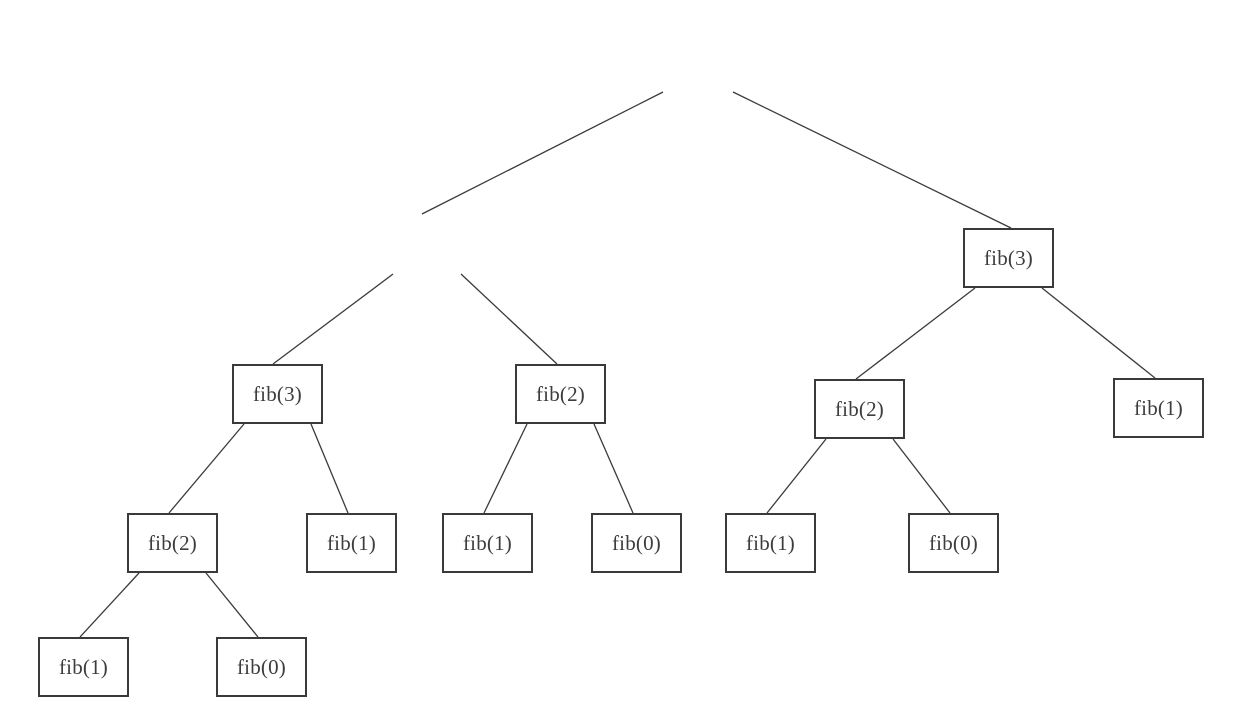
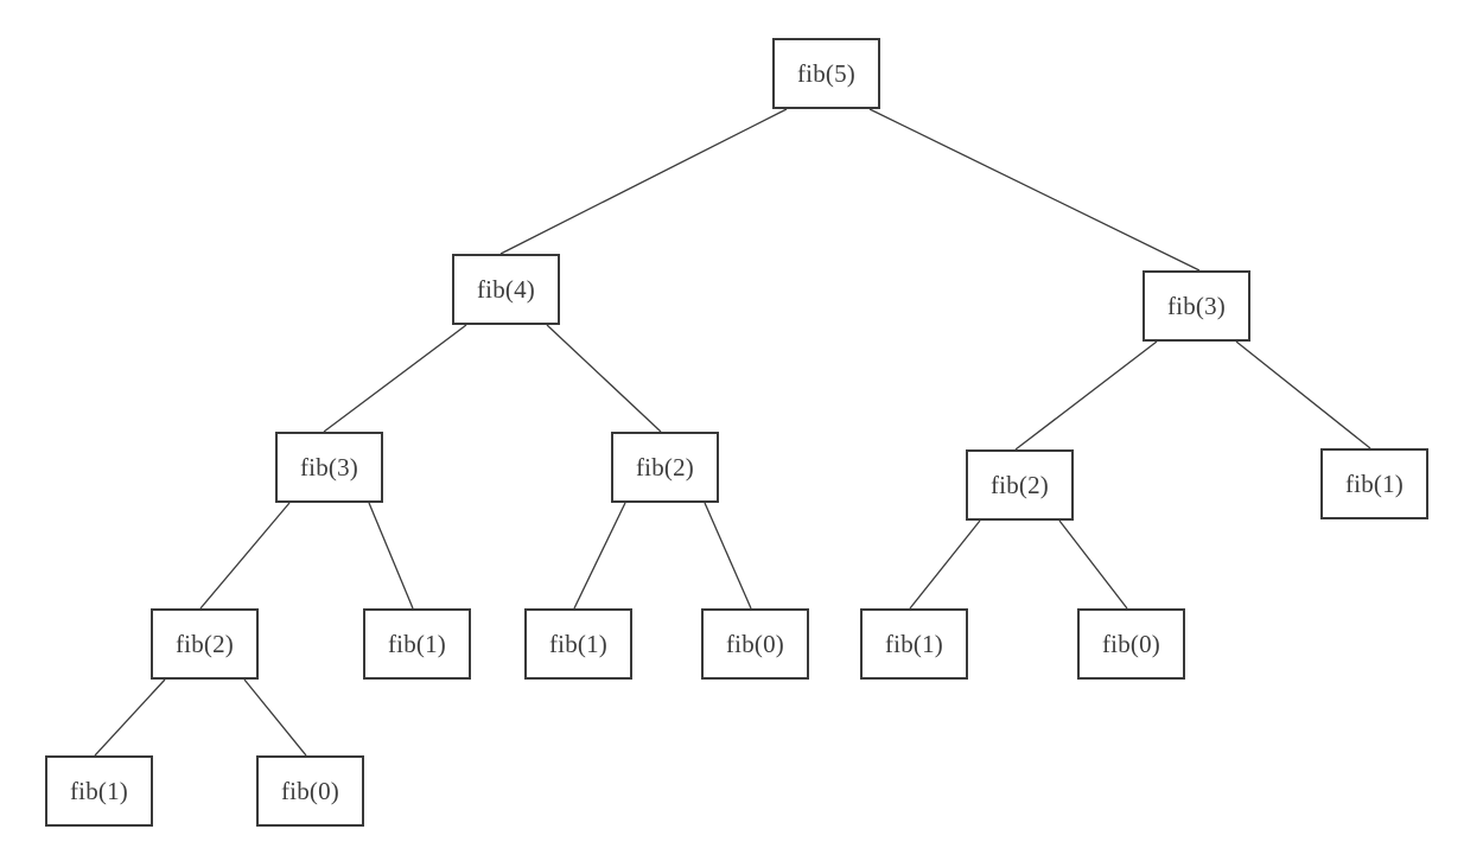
+ fib(5)
+ fib(4)
  fib(3)
  fib(3)
  fib(2)
  fib(2)
  fib(1)
  fib(2)
  fib(1)
  fib(1)
  fib(0)
  fib(1)
  fib(0)
  fib(1)
  fib(0)
